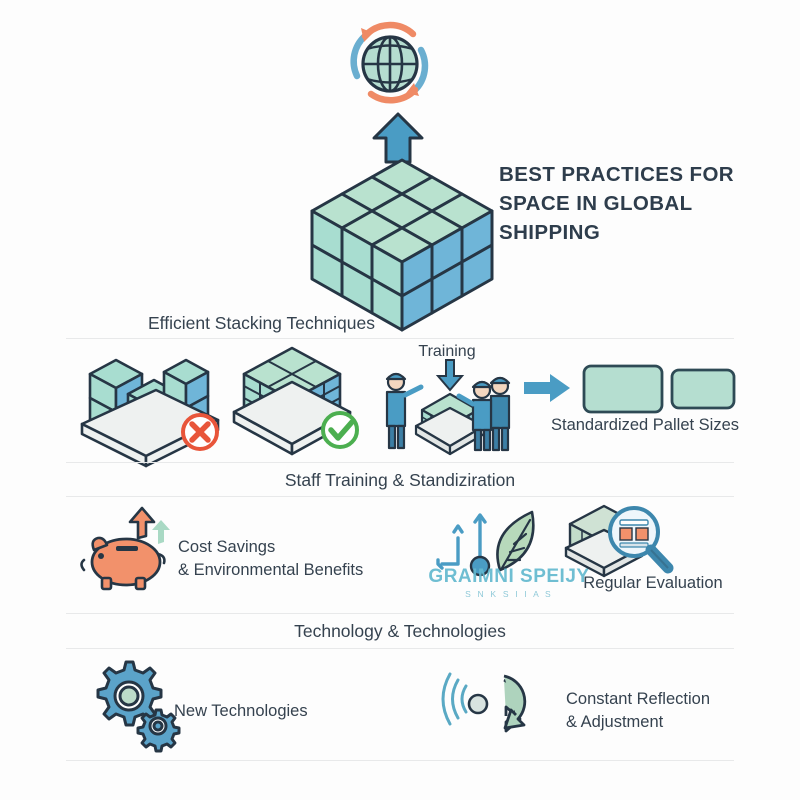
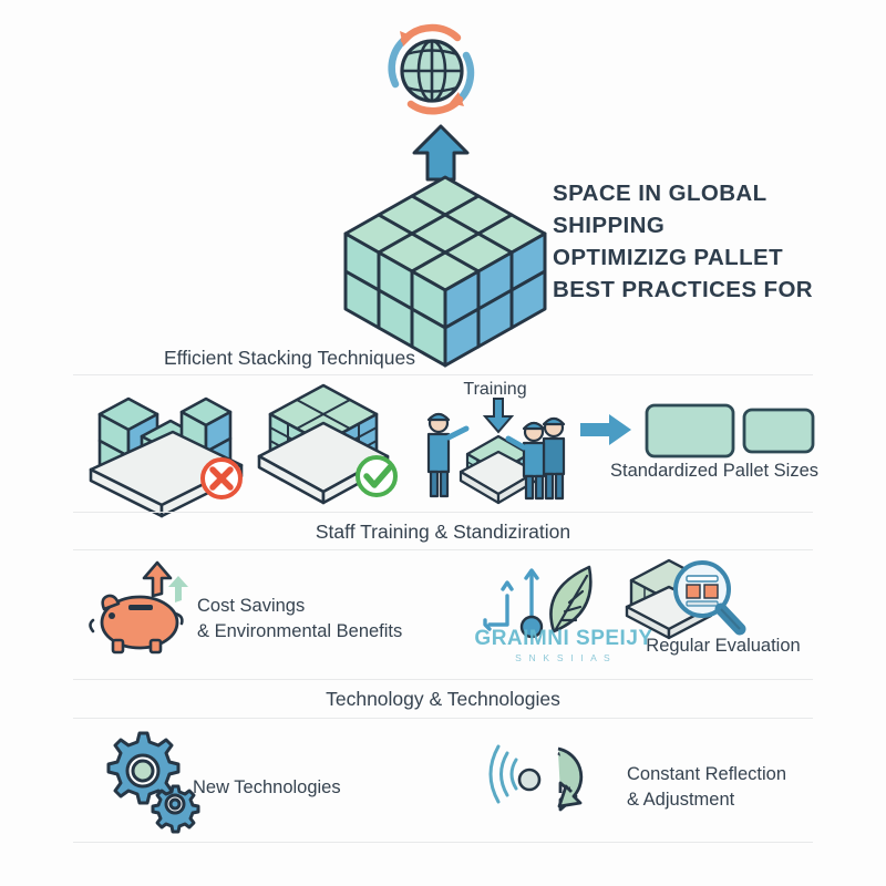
- BEST PRACTICES FOR
+ SPACE IN GLOBAL SHIPPING
+ OPTIMIZIZG PALLET
- SPACE IN GLOBAL SHIPPING
+ BEST PRACTICES FOR
  Efficient Stacking Techniques
  Training
  Standardized Pallet Sizes
  Staff Training & Standiziration
  Cost Savings
  & Environmental Benefits
  GRAIMNI SPEIJY
  S N K S I I A S
  Regular Evaluation
  Technology & Technologies
  New Technologies
  Constant Reflection
  & Adjustment
